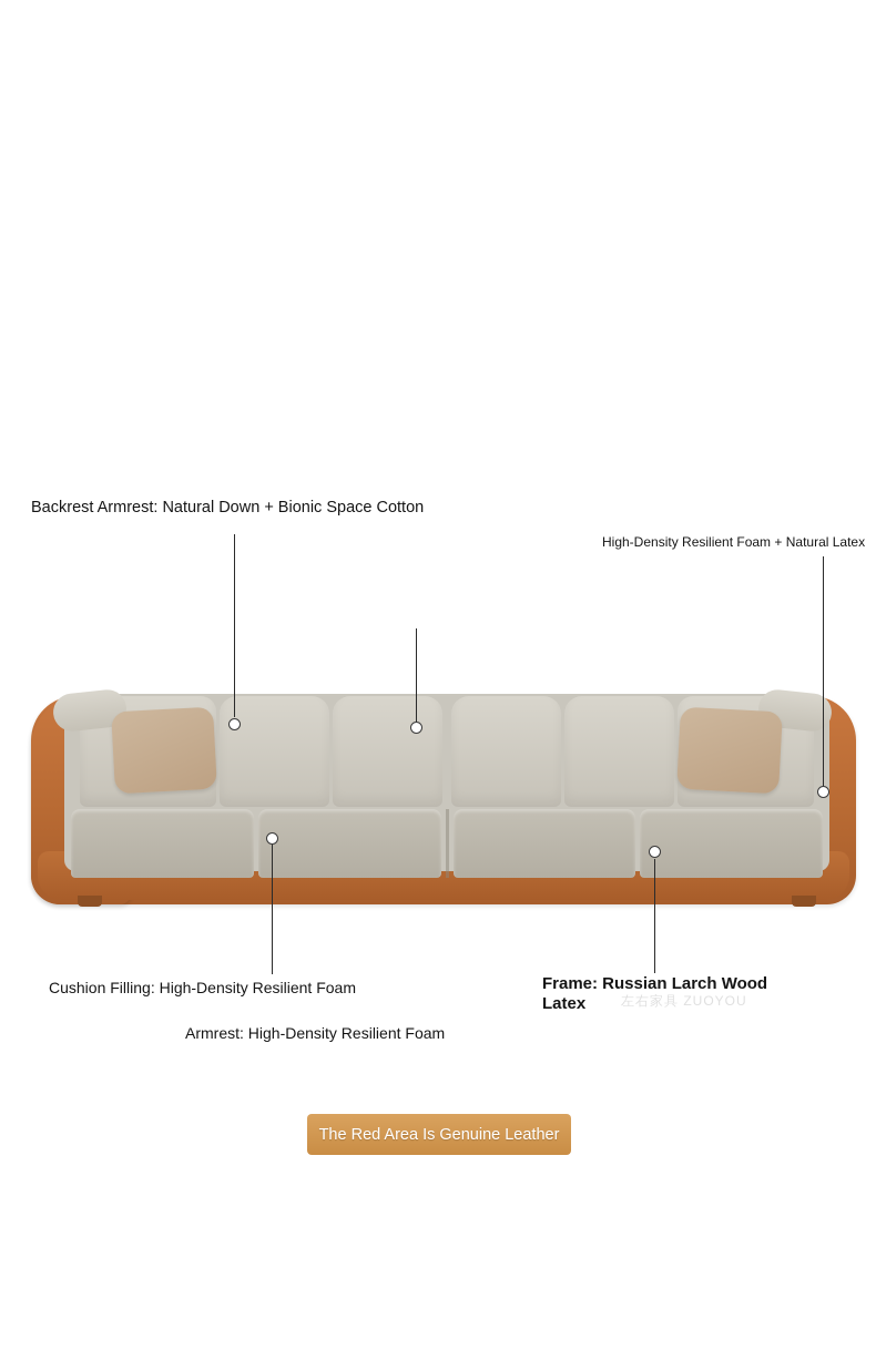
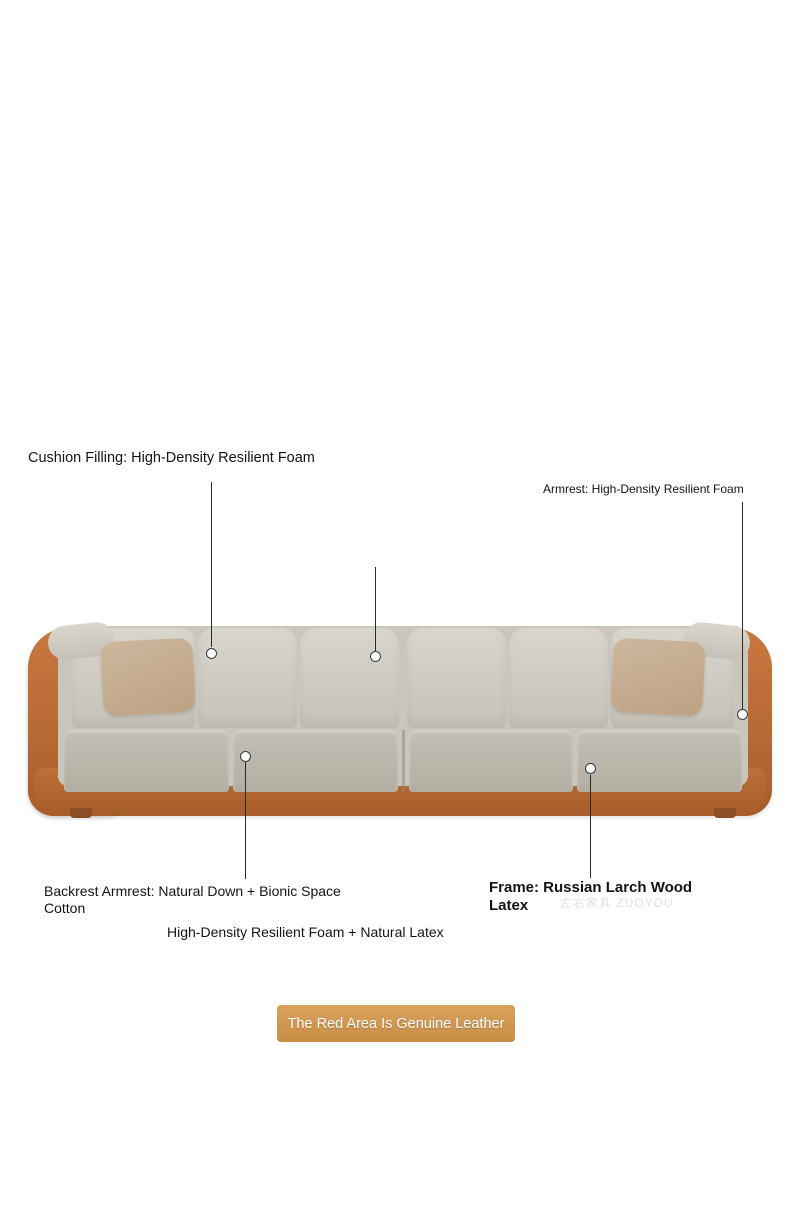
- Backrest Armrest: Natural Down + Bionic Space Cotton
+ Cushion Filling: High-Density Resilient Foam
- High-Density Resilient Foam + Natural Latex
+ Armrest: High-Density Resilient Foam
- Cushion Filling: High-Density Resilient Foam
+ Backrest Armrest: Natural Down + Bionic Space Cotton
- Armrest: High-Density Resilient Foam
+ High-Density Resilient Foam + Natural Latex
  Frame: Russian Larch Wood Latex
  左右家具 ZUOYOU
  The Red Area Is Genuine Leather
